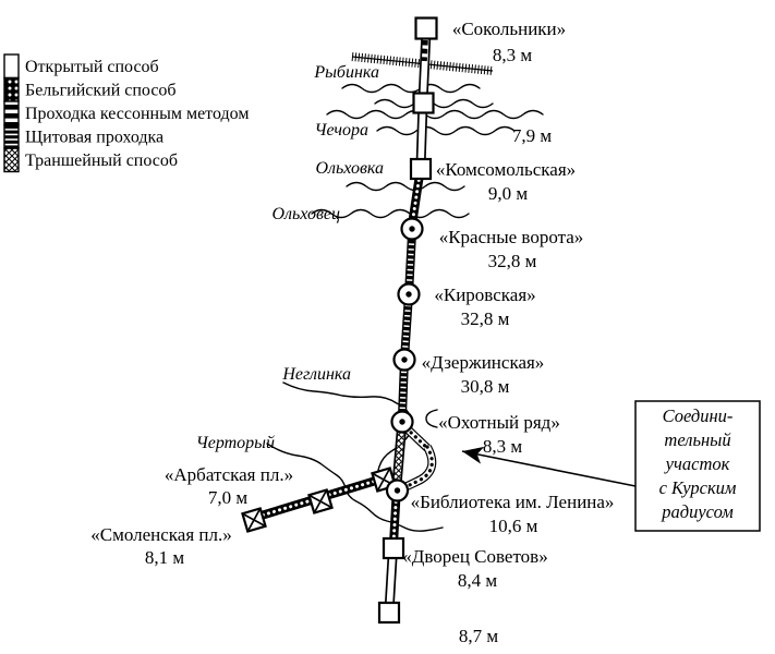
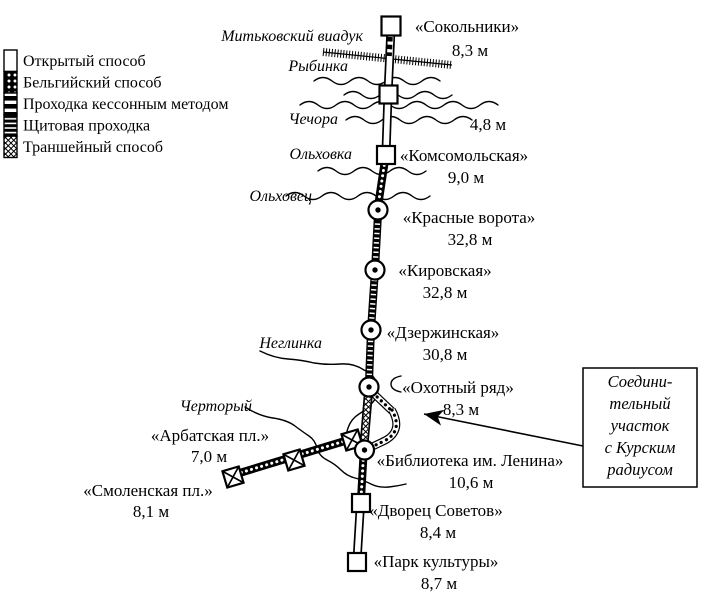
  Соедини-
  тельный
  участок
  с Курским
  радиусом
  «Сокольники»
  8,3 м
- 7,9 м
+ 4,8 м
  «Комсомольская»
  9,0 м
  «Красные ворота»
  32,8 м
  «Кировская»
  32,8 м
  «Дзержинская»
  30,8 м
  «Охотный ряд»
  8,3 м
  «Библиотека им. Ленина»
  10,6 м
  «Дворец Советов»
  8,4 м
+ «Парк культуры»
  8,7 м
  «Арбатская пл.»
  7,0 м
  «Смоленская пл.»
  8,1 м
+ Митьковский виадук
  Рыбинка
  Чечора
  Ольховка
  Ольховец
  Неглинка
  Черторый
  Открытый способ
  Бельгийский способ
  Проходка кессонным методом
  Щитовая проходка
  Траншейный способ
